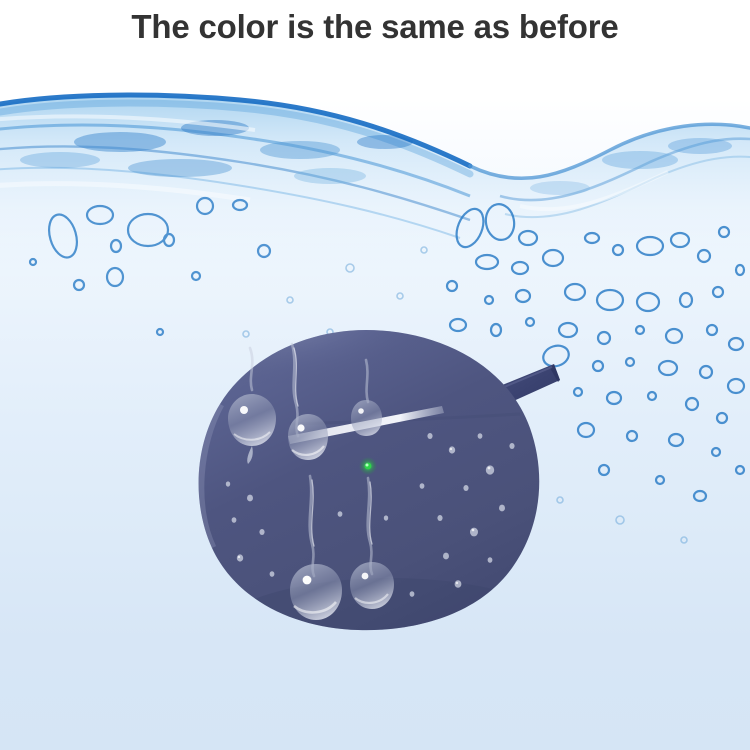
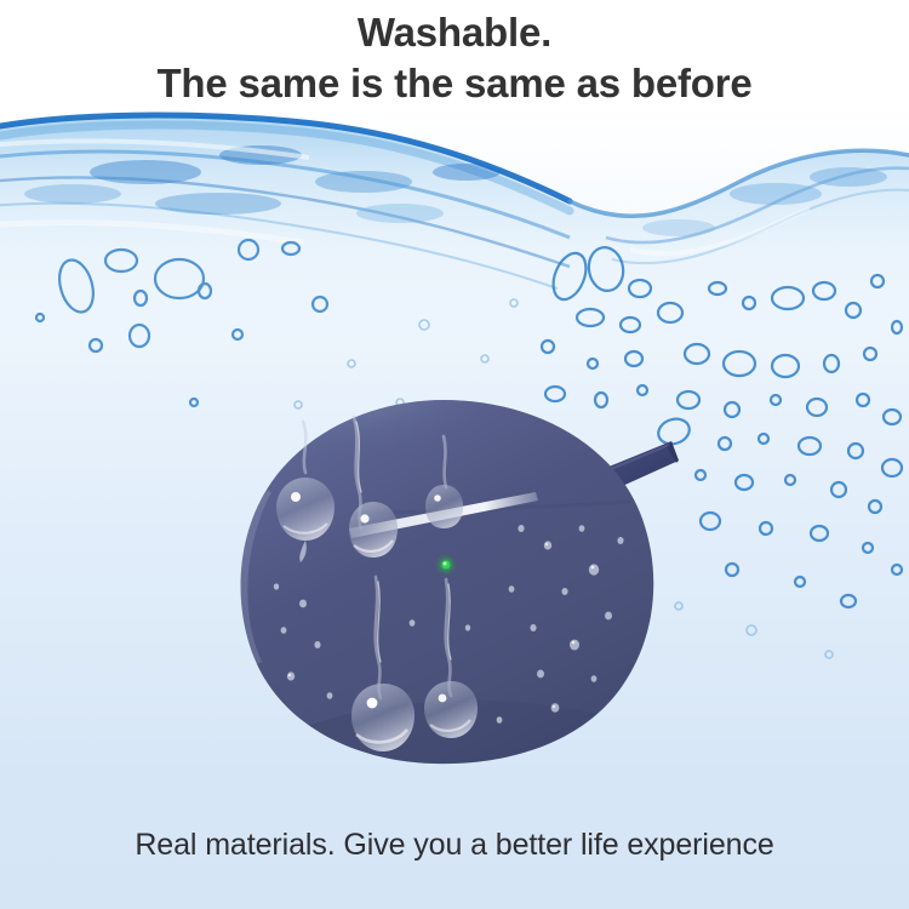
+ Washable.
- The color is the same as before
+ The same is the same as before
+ Real materials. Give you a better life experience
